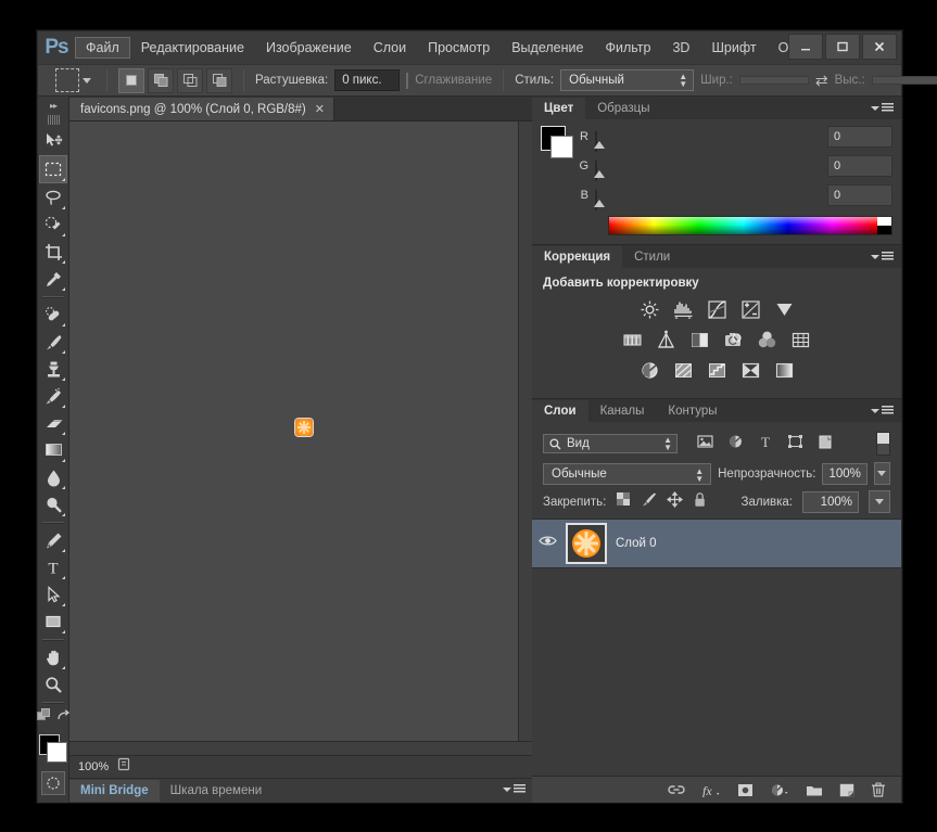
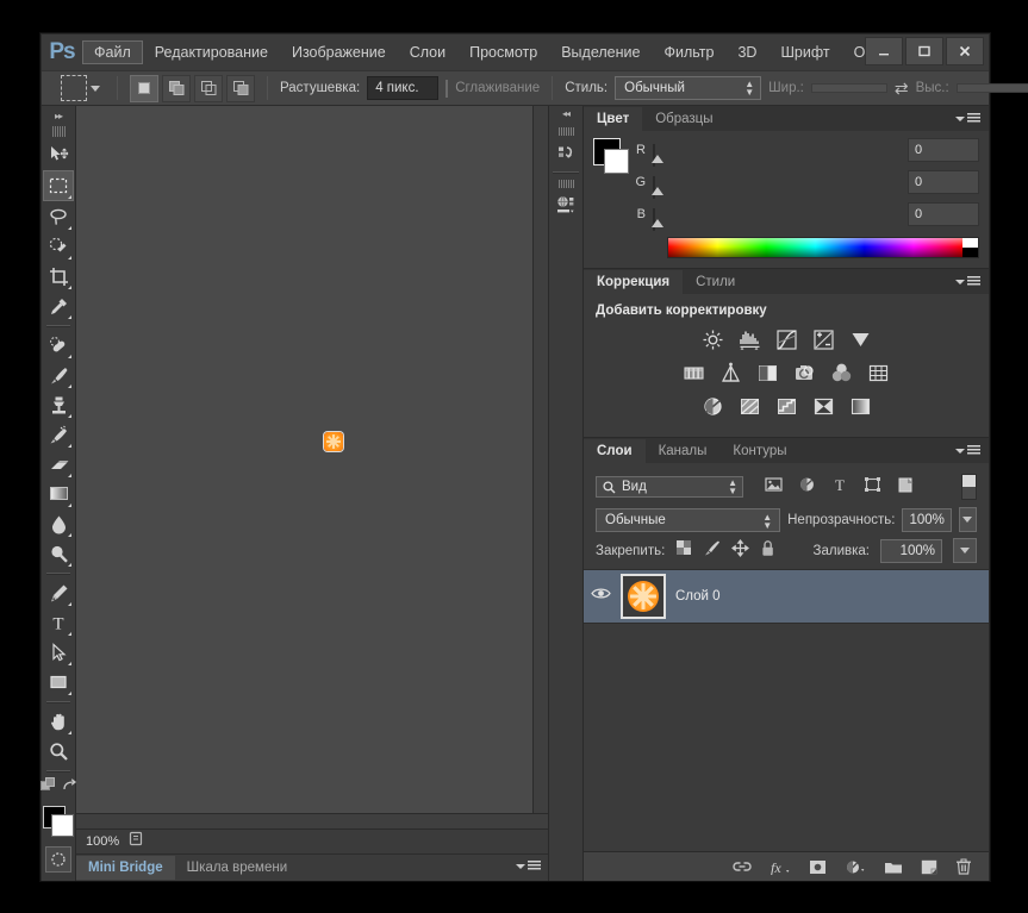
  Ps
  Файл
  Редактирование
  Изображение
  Слои
  Просмотр
  Выделение
  Фильтр
  3D
  Шрифт
  Растушевка:
- 0 пикс.
+ 4 пикс.
  Сглаживание
  Стиль:
  Обычный
  ▲
  ▼
  Шир.:
  ⇄
  Выс.:
  ▸▸
  T
- favicons.png @ 100% (Слой 0, RGB/8#)
- ✕
  100%
  Mini Bridge
  Шкала времени
+ ◂◂
  Цвет
  Образцы
  R
  0
  G
  0
  B
  0
  Коррекция
  Стили
  Добавить корректировку
  Слои
  Каналы
  Контуры
  Вид
  ▲
  ▼
  T
  Обычные
  ▲
  ▼
  Непрозрачность:
  100%
  Закрепить:
  Заливка:
  100%
  Слой 0
  fx
